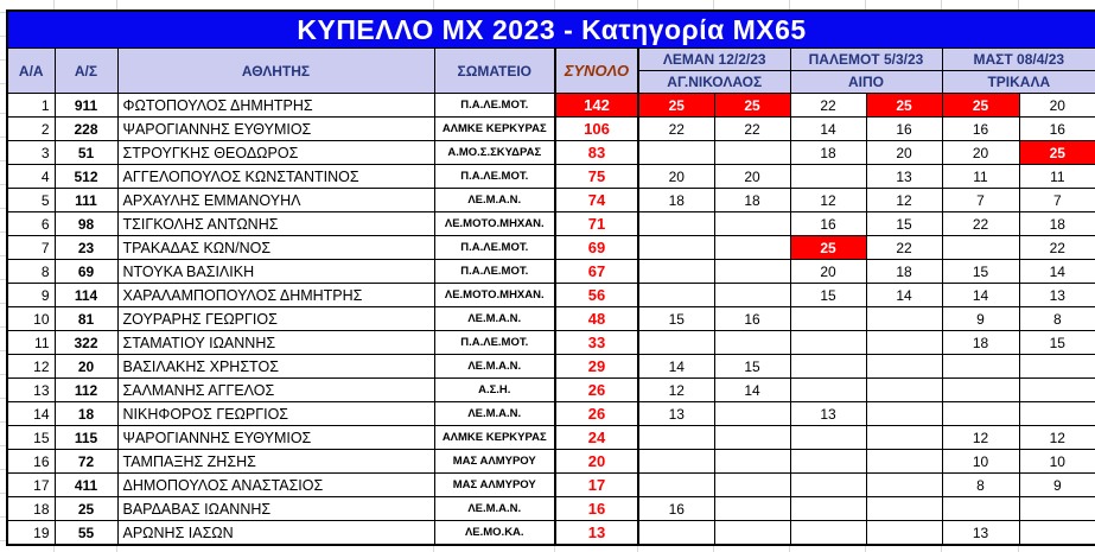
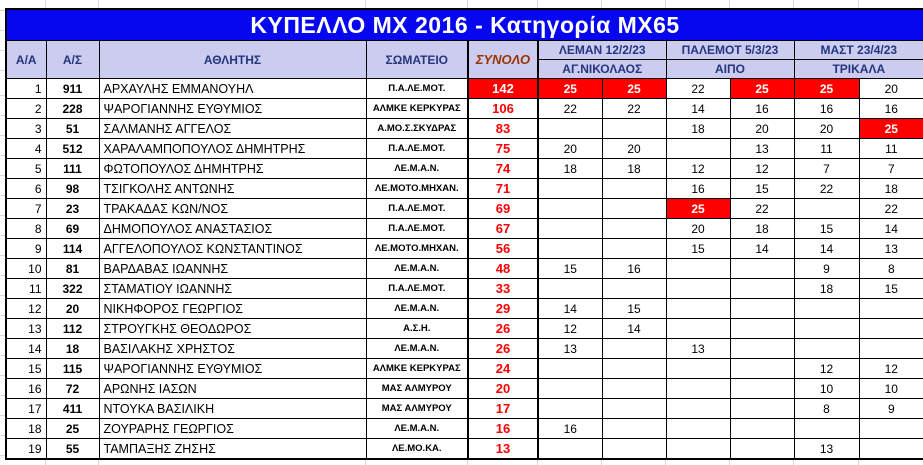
- ΚΥΠΕΛΛΟ MX 2023 - Κατηγορία MX65
+ ΚΥΠΕΛΛΟ MX 2016 - Κατηγορία MX65
- Α/Α	Α/Σ	ΑΘΛΗΤΗΣ	ΣΩΜΑΤΕΙΟ	ΣΥΝΟΛΟ	ΛΕΜΑΝ 12/2/23	ΠΑΛΕΜΟΤ 5/3/23	ΜΑΣΤ 08/4/23
+ Α/Α	Α/Σ	ΑΘΛΗΤΗΣ	ΣΩΜΑΤΕΙΟ	ΣΥΝΟΛΟ	ΛΕΜΑΝ 12/2/23	ΠΑΛΕΜΟΤ 5/3/23	ΜΑΣΤ 23/4/23
  ΑΓ.ΝΙΚΟΛΑΟΣ	ΑΙΠΟ	ΤΡΙΚΑΛΑ
- 1	911	ΦΩΤΟΠΟΥΛΟΣ ΔΗΜΗΤΡΗΣ	Π.Α.ΛΕ.ΜΟΤ.	142	25	25	22	25	25	20
+ 1	911	ΑΡΧΑΥΛΗΣ ΕΜΜΑΝΟΥΗΛ	Π.Α.ΛΕ.ΜΟΤ.	142	25	25	22	25	25	20
  2	228	ΨΑΡΟΓΙΑΝΝΗΣ ΕΥΘΥΜΙΟΣ	ΑΛΜΚΕ ΚΕΡΚΥΡΑΣ	106	22	22	14	16	16	16
- 3	51	ΣΤΡΟΥΓΚΗΣ ΘΕΟΔΩΡΟΣ	Α.ΜΟ.Σ.ΣΚΥΔΡΑΣ	83			18	20	20	25
+ 3	51	ΣΑΛΜΑΝΗΣ ΑΓΓΕΛΟΣ	Α.ΜΟ.Σ.ΣΚΥΔΡΑΣ	83			18	20	20	25
- 4	512	ΑΓΓΕΛΟΠΟΥΛΟΣ ΚΩΝΣΤΑΝΤΙΝΟΣ	Π.Α.ΛΕ.ΜΟΤ.	75	20	20		13	11	11
+ 4	512	ΧΑΡΑΛΑΜΠΟΠΟΥΛΟΣ ΔΗΜΗΤΡΗΣ	Π.Α.ΛΕ.ΜΟΤ.	75	20	20		13	11	11
- 5	111	ΑΡΧΑΥΛΗΣ ΕΜΜΑΝΟΥΗΛ	ΛΕ.Μ.Α.Ν.	74	18	18	12	12	7	7
+ 5	111	ΦΩΤΟΠΟΥΛΟΣ ΔΗΜΗΤΡΗΣ	ΛΕ.Μ.Α.Ν.	74	18	18	12	12	7	7
  6	98	ΤΣΙΓΚΟΛΗΣ ΑΝΤΩΝΗΣ	ΛΕ.ΜΟΤΟ.ΜΗΧΑΝ.	71			16	15	22	18
  7	23	ΤΡΑΚΑΔΑΣ ΚΩΝ/ΝΟΣ	Π.Α.ΛΕ.ΜΟΤ.	69			25	22		22
- 8	69	ΝΤΟΥΚΑ ΒΑΣΙΛΙΚΗ	Π.Α.ΛΕ.ΜΟΤ.	67			20	18	15	14
+ 8	69	ΔΗΜΟΠΟΥΛΟΣ ΑΝΑΣΤΑΣΙΟΣ	Π.Α.ΛΕ.ΜΟΤ.	67			20	18	15	14
- 9	114	ΧΑΡΑΛΑΜΠΟΠΟΥΛΟΣ ΔΗΜΗΤΡΗΣ	ΛΕ.ΜΟΤΟ.ΜΗΧΑΝ.	56			15	14	14	13
+ 9	114	ΑΓΓΕΛΟΠΟΥΛΟΣ ΚΩΝΣΤΑΝΤΙΝΟΣ	ΛΕ.ΜΟΤΟ.ΜΗΧΑΝ.	56			15	14	14	13
- 10	81	ΖΟΥΡΑΡΗΣ ΓΕΩΡΓΙΟΣ	ΛΕ.Μ.Α.Ν.	48	15	16			9	8
+ 10	81	ΒΑΡΔΑΒΑΣ ΙΩΑΝΝΗΣ	ΛΕ.Μ.Α.Ν.	48	15	16			9	8
  11	322	ΣΤΑΜΑΤΙΟΥ ΙΩΑΝΝΗΣ	Π.Α.ΛΕ.ΜΟΤ.	33					18	15
- 12	20	ΒΑΣΙΛΑΚΗΣ ΧΡΗΣΤΟΣ	ΛΕ.Μ.Α.Ν.	29	14	15
+ 12	20	ΝΙΚΗΦΟΡΟΣ ΓΕΩΡΓΙΟΣ	ΛΕ.Μ.Α.Ν.	29	14	15
- 13	112	ΣΑΛΜΑΝΗΣ ΑΓΓΕΛΟΣ	Α.Σ.Η.	26	12	14
+ 13	112	ΣΤΡΟΥΓΚΗΣ ΘΕΟΔΩΡΟΣ	Α.Σ.Η.	26	12	14
- 14	18	ΝΙΚΗΦΟΡΟΣ ΓΕΩΡΓΙΟΣ	ΛΕ.Μ.Α.Ν.	26	13		13
+ 14	18	ΒΑΣΙΛΑΚΗΣ ΧΡΗΣΤΟΣ	ΛΕ.Μ.Α.Ν.	26	13		13
  15	115	ΨΑΡΟΓΙΑΝΝΗΣ ΕΥΘΥΜΙΟΣ	ΑΛΜΚΕ ΚΕΡΚΥΡΑΣ	24					12	12
- 16	72	ΤΑΜΠΑΞΗΣ ΖΗΣΗΣ	ΜΑΣ ΑΛΜΥΡΟΥ	20					10	10
+ 16	72	ΑΡΩΝΗΣ ΙΑΣΩΝ	ΜΑΣ ΑΛΜΥΡΟΥ	20					10	10
- 17	411	ΔΗΜΟΠΟΥΛΟΣ ΑΝΑΣΤΑΣΙΟΣ	ΜΑΣ ΑΛΜΥΡΟΥ	17					8	9
+ 17	411	ΝΤΟΥΚΑ ΒΑΣΙΛΙΚΗ	ΜΑΣ ΑΛΜΥΡΟΥ	17					8	9
- 18	25	ΒΑΡΔΑΒΑΣ ΙΩΑΝΝΗΣ	ΛΕ.Μ.Α.Ν.	16	16
+ 18	25	ΖΟΥΡΑΡΗΣ ΓΕΩΡΓΙΟΣ	ΛΕ.Μ.Α.Ν.	16	16
- 19	55	ΑΡΩΝΗΣ ΙΑΣΩΝ	ΛΕ.ΜΟ.ΚΑ.	13					13
+ 19	55	ΤΑΜΠΑΞΗΣ ΖΗΣΗΣ	ΛΕ.ΜΟ.ΚΑ.	13					13
